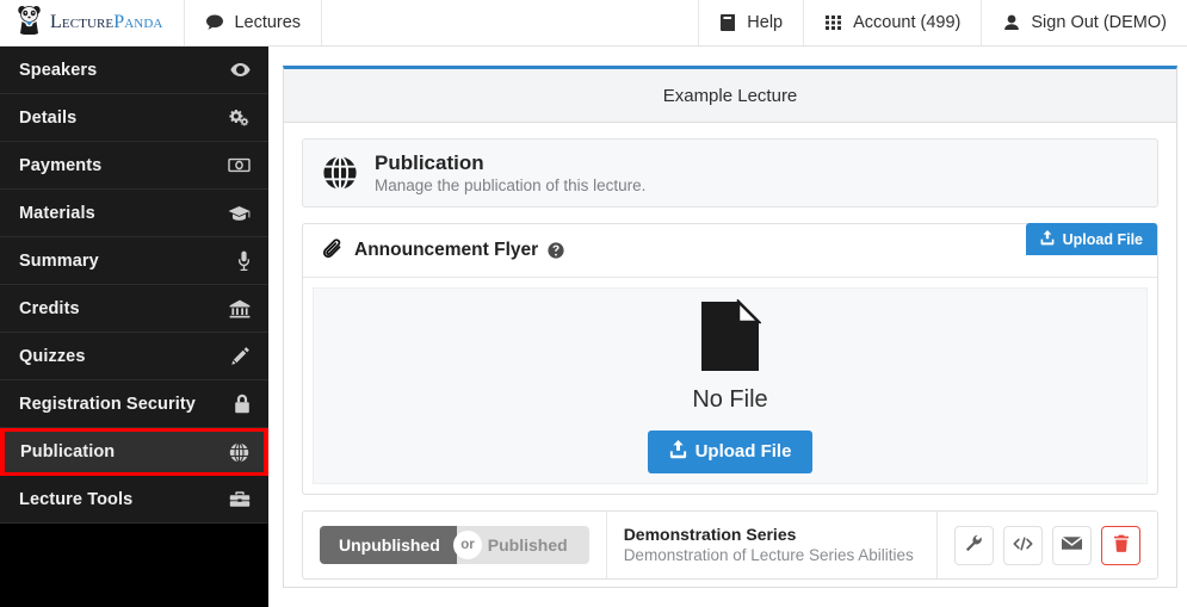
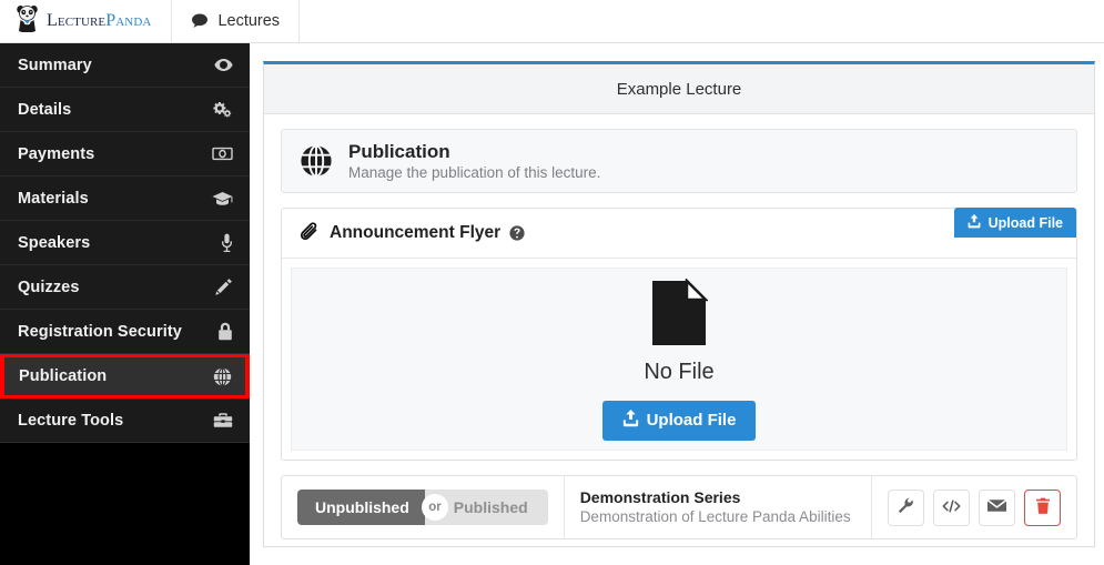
  LecturePanda
  Lectures
- Help
- Account (499)
- Sign Out (DEMO)
- Speakers
+ Summary
  Details
  Payments
  Materials
- Summary
+ Speakers
- Credits
  Quizzes
  Registration Security
  Publication
  Lecture Tools
  Example Lecture
  Publication
  Manage the publication of this lecture.
  Announcement Flyer
  Upload File
  No File
  Upload File
  Unpublished
  or
  Published
  Demonstration Series
- Demonstration of Lecture Series Abilities
+ Demonstration of Lecture Panda Abilities
